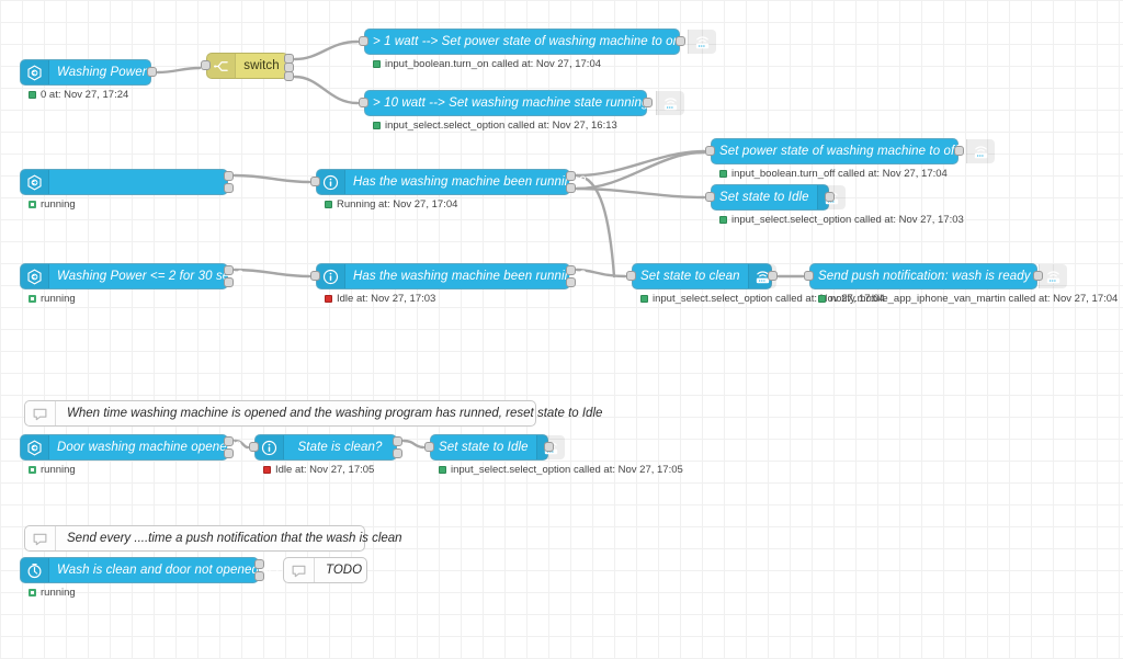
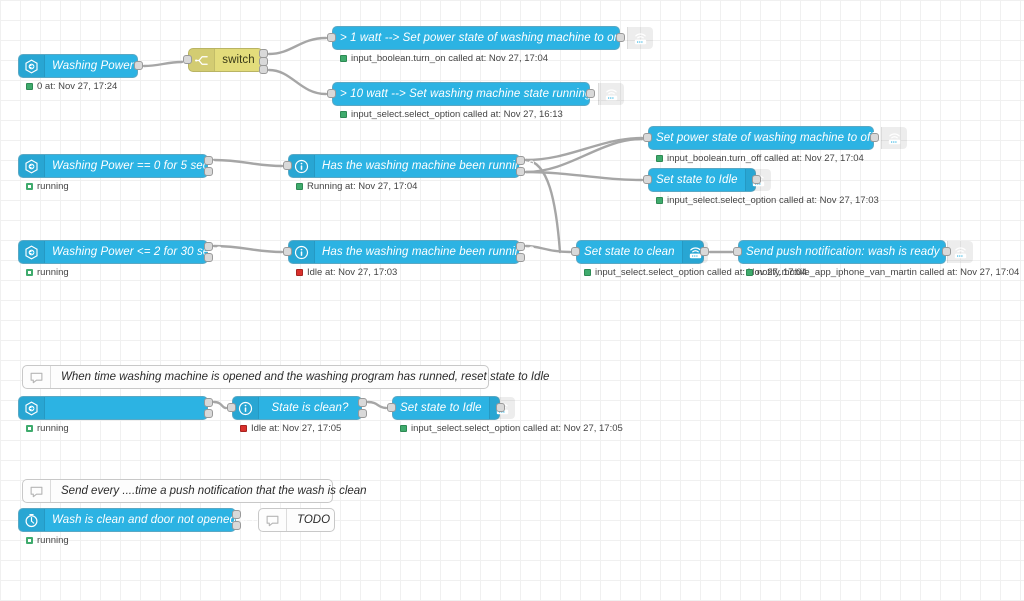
  Washing Power
  0 at: Nov 27, 17:24
  switch
  > 1 watt --> Set power state of washing machine to o
  input_boolean.turn_on called at: Nov 27, 17:04
  > 10 watt --> Set washing machine state runnin
  input_select.select_option called at: Nov 27, 16:13
+ Washing Power == 0 for 5 sec?
  running
  Has the washing machine been running?
  Running at: Nov 27, 17:04
  Set power state of washing machine to of
  input_boolean.turn_off called at: Nov 27, 17:04
  Set state to Idle
  input_select.select_option called at: Nov 27, 17:03
  Washing Power <= 2 for 30 sec?
  running
  Has the washing machine been running?
  Idle at: Nov 27, 17:03
  Set state to clean
  input_select.select_option called at:ov 27, 17:04
  Send push notification: wash is ready
  notify.mobile_app_iphone_van_martin called at: Nov 27, 17:04
- Door washing machine opened?
  running
  State is clean?
  Idle at: Nov 27, 17:05
  Set state to Idle
  input_select.select_option called at: Nov 27, 17:05
  Wash is clean and door not opened yet
  running
  When time washing machine is opened and the washing program has runned, reset state to Idle
  Send every ....time a push notification that the wash is clean
  TODO
